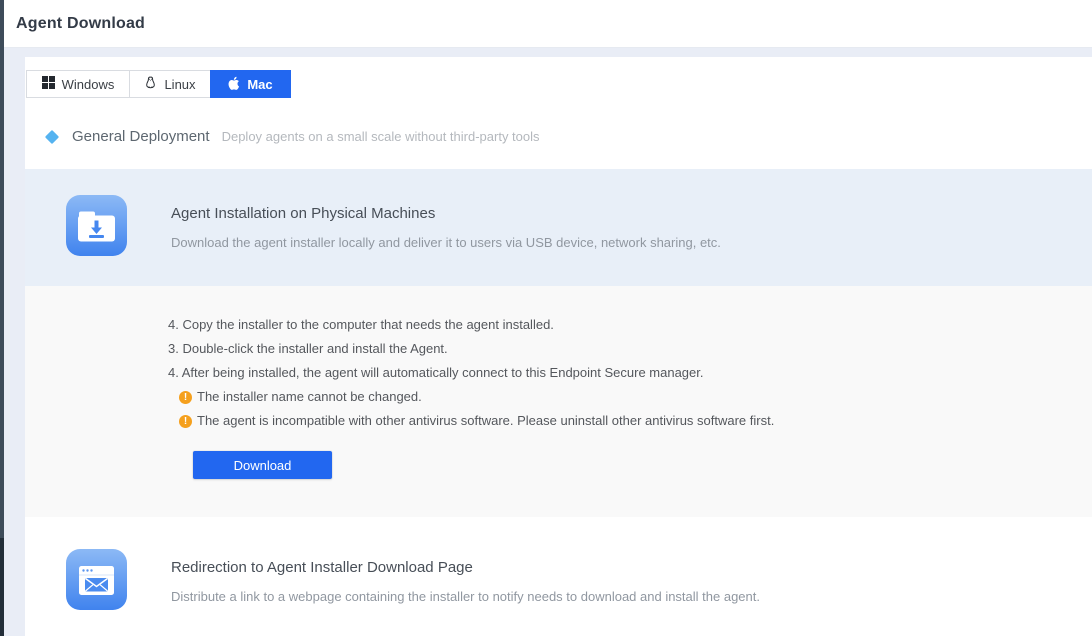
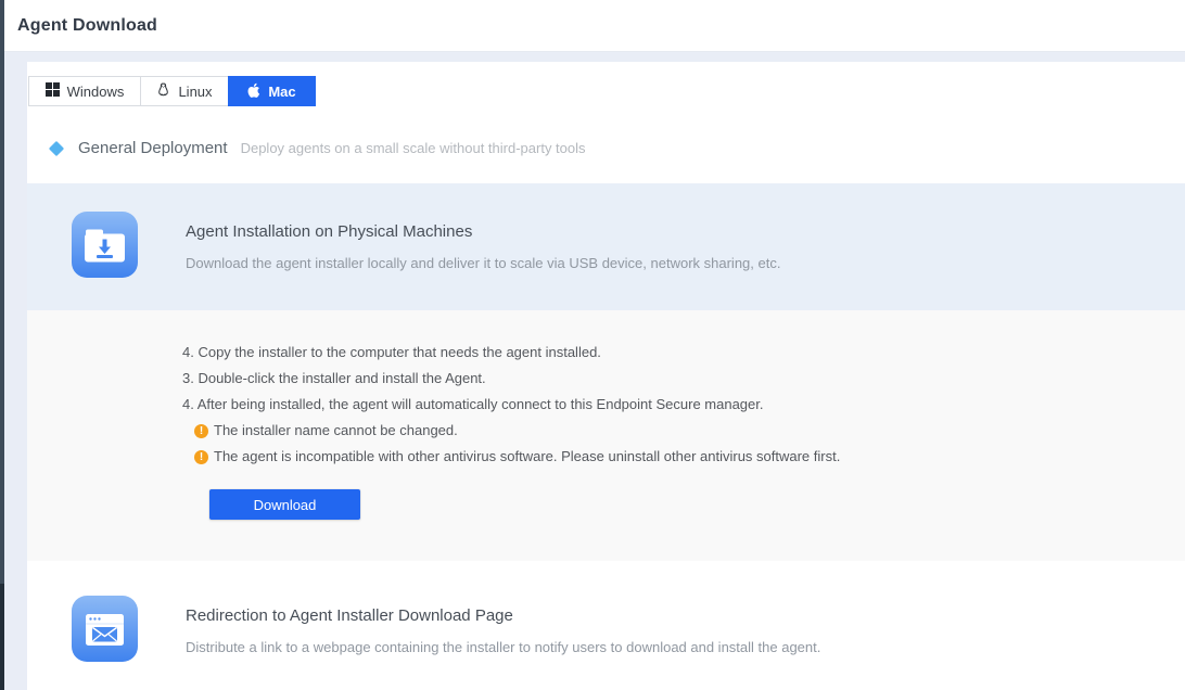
  Agent Download
  Windows
  Linux
  Mac
  General Deployment
  Deploy agents on a small scale without third-party tools
  Agent Installation on Physical Machines
- Download the agent installer locally and deliver it to users via USB device, network sharing, etc.
+ Download the agent installer locally and deliver it to scale via USB device, network sharing, etc.
  4. Copy the installer to the computer that needs the agent installed.
  3. Double-click the installer and install the Agent.
  4. After being installed, the agent will automatically connect to this Endpoint Secure manager.
  !
  The installer name cannot be changed.
  !
  The agent is incompatible with other antivirus software. Please uninstall other antivirus software first.
  Download
  Redirection to Agent Installer Download Page
- Distribute a link to a webpage containing the installer to notify needs to download and install the agent.
+ Distribute a link to a webpage containing the installer to notify users to download and install the agent.
